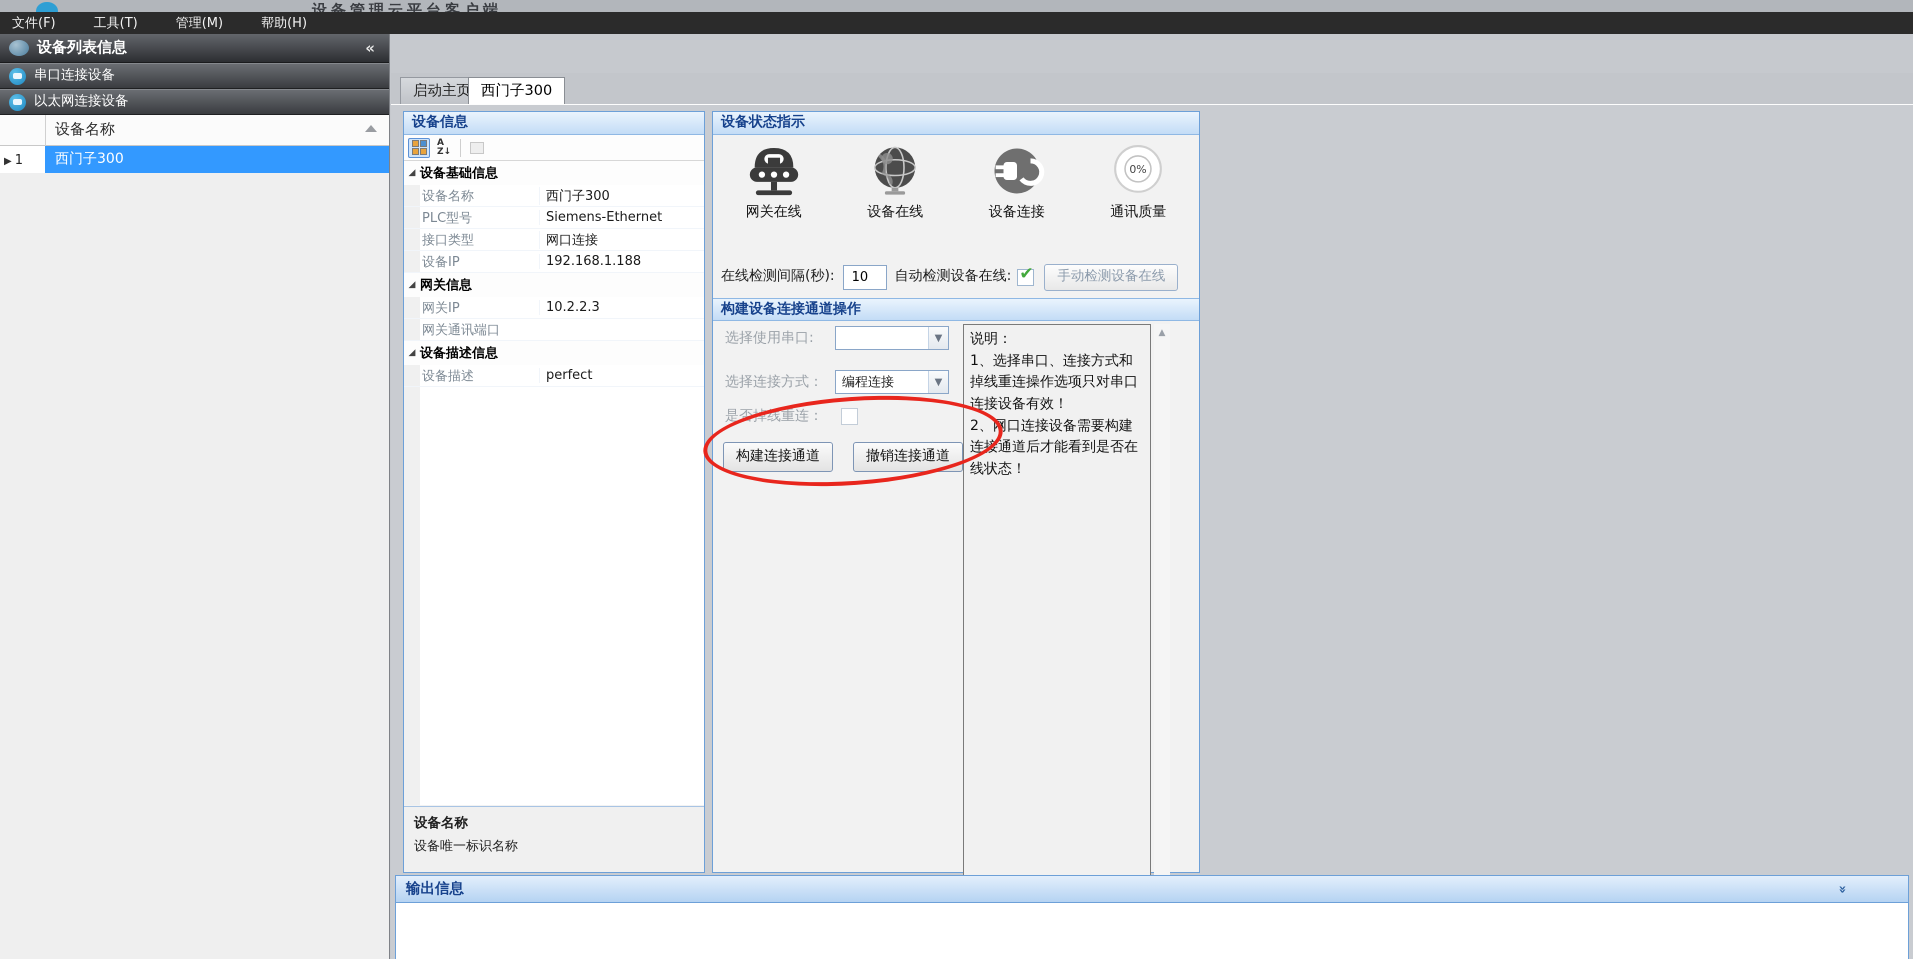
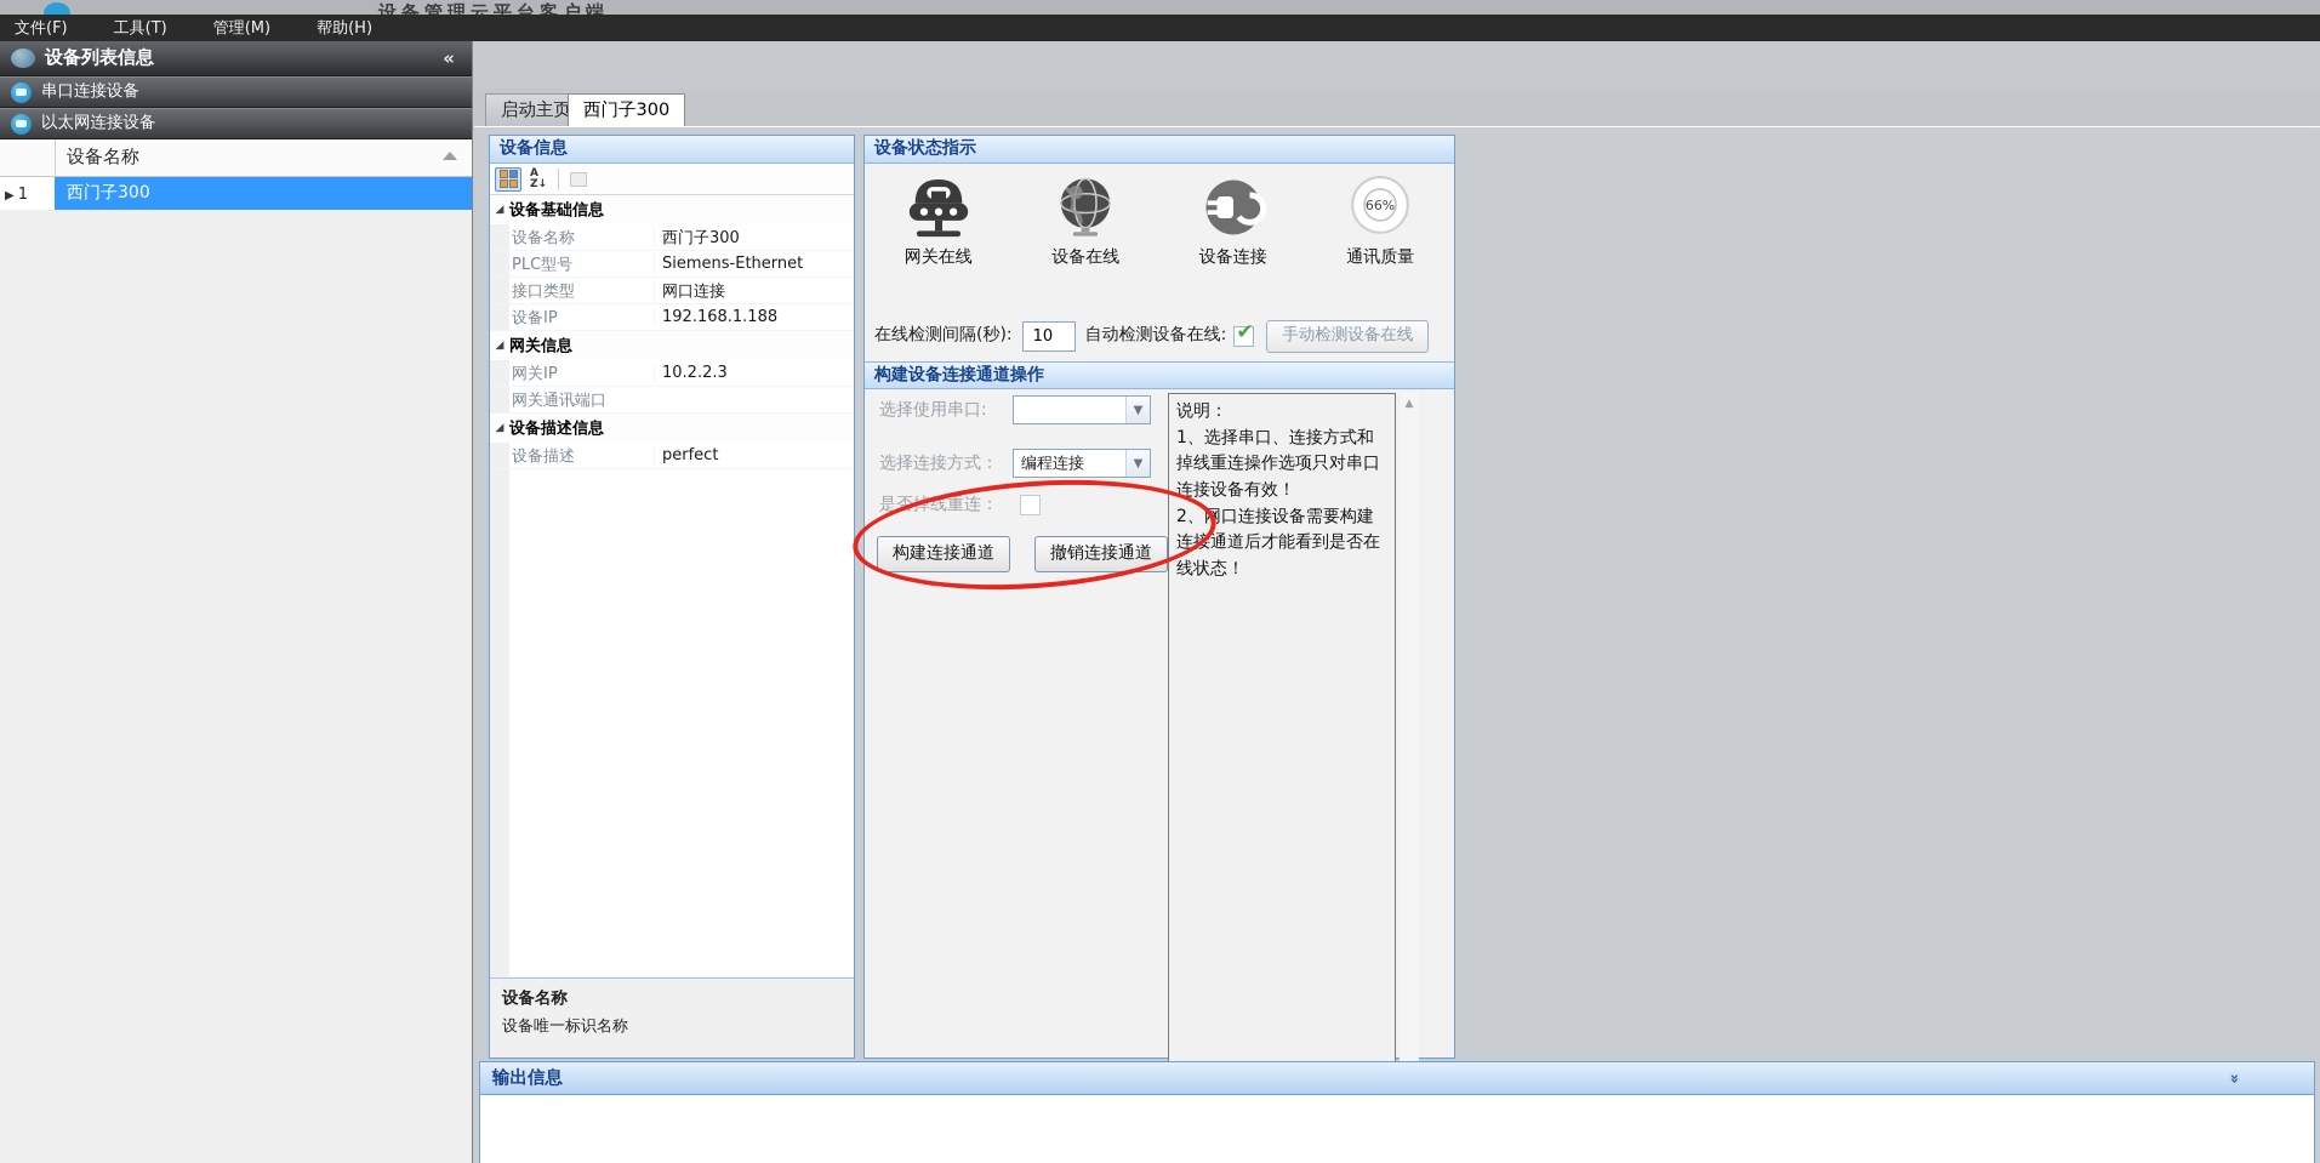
  设备管理云平台客户端
  文件(F)
  工具(T)
  管理(M)
  帮助(H)
  设备列表信息
  «
  串口连接设备
  以太网连接设备
  设备名称
  ▶ 1
  西门子300
  启动主页
  西门子300
  设备信息
  A
  Z↓
  ◢
  设备基础信息
  设备名称
  西门子300
  PLC型号
  Siemens-Ethernet
  接口类型
  网口连接
  设备IP
  192.168.1.188
  ◢
  网关信息
  网关IP
  10.2.2.3
  网关通讯端口
  ◢
  设备描述信息
  设备描述
  perfect
  设备名称
  设备唯一标识名称
  设备状态指示
  网关在线
  设备在线
  设备连接
- 0%
+ 66%
  通讯质量
  在线检测间隔(秒):
  10
  自动检测设备在线:
  手动检测设备在线
  构建设备连接通道操作
  选择使用串口:
  ▼
  选择连接方式：
  编程连接
  ▼
  是否掉线重连：
  构建连接通道
  撤销连接通道
  说明：
  1、选择串口、连接方式和掉线重连操作选项只对串口连接设备有效！
  2、网口连接设备需要构建连接通道后才能看到是否在线状态！
  ▲
  输出信息
